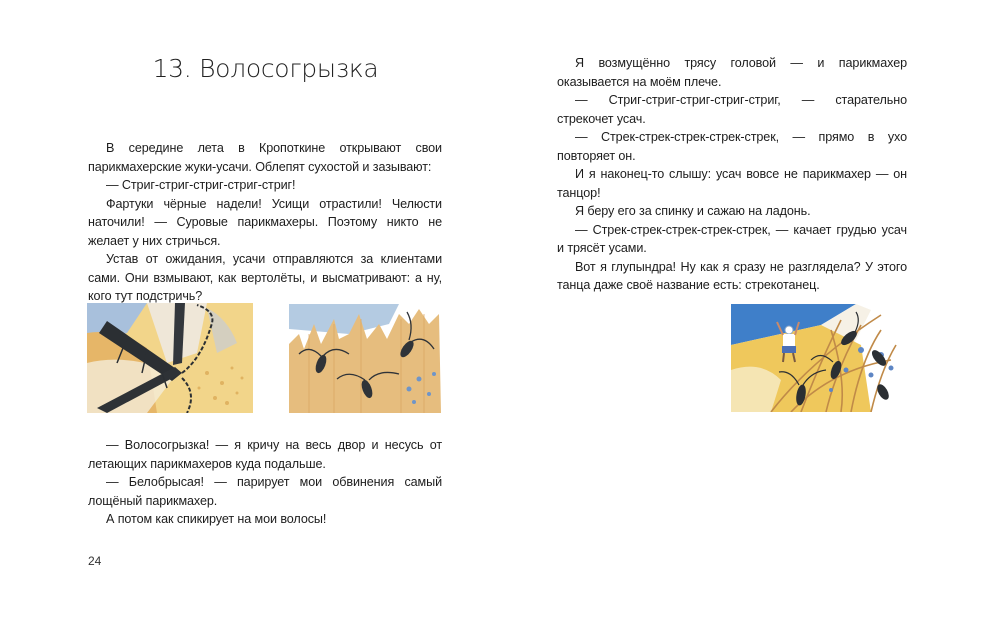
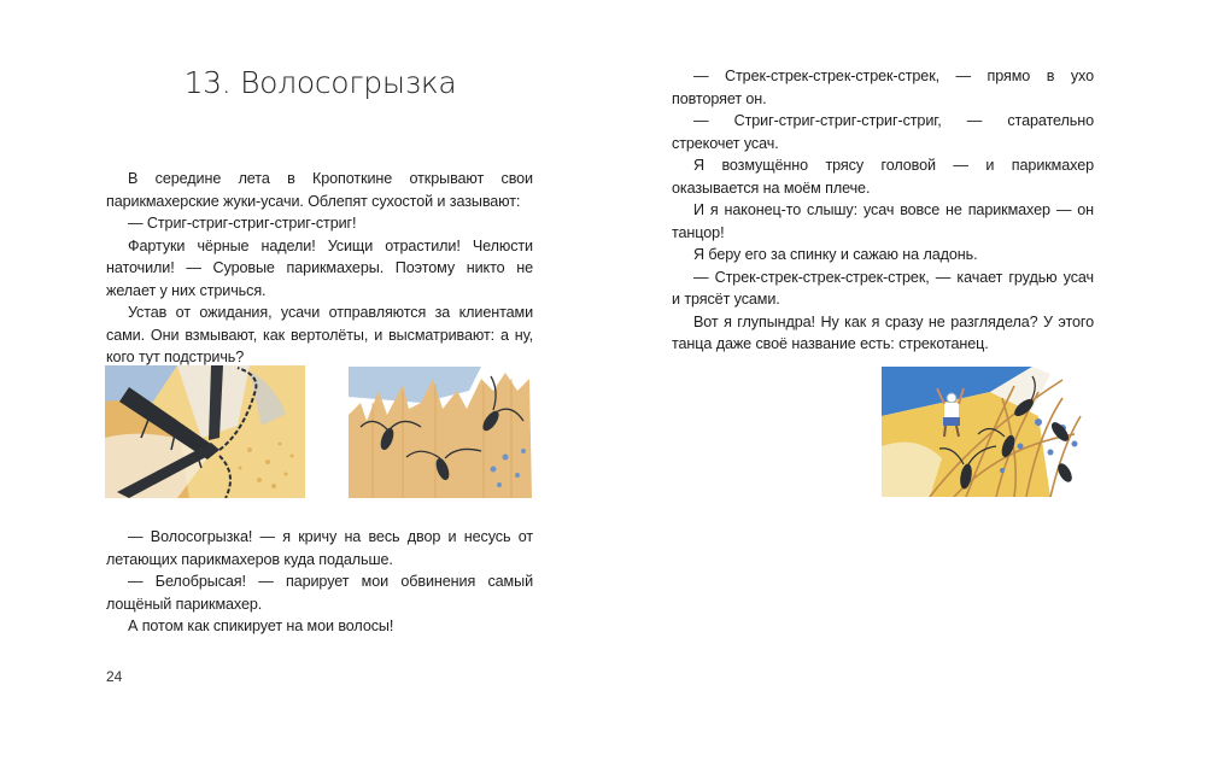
  13. Волосогрызка
  В середине лета в Кропоткине открывают свои парикмахерские жуки-усачи. Облепят сухостой и зазывают:
  — Стриг-стриг-стриг-стриг-стриг!
  Фартуки чёрные надели! Усищи отрастили! Челюсти наточили! — Суровые парикмахеры. Поэтому никто не желает у них стричься.
  Устав от ожидания, усачи отправляются за клиентами сами. Они взмывают, как вертолёты, и высматривают: а ну, кого тут подстричь?
  — Волосогрызка! — я кричу на весь двор и несусь от летающих парикмахеров куда подальше.
  — Белобрысая! — парирует мои обвинения самый лощёный парикмахер.
  А потом как спикирует на мои волосы!
  24
- Я возмущённо трясу головой — и парикмахер оказывается на моём плече.
+ — Стрек-стрек-стрек-стрек-стрек, — прямо в ухо повторяет он.
  — Стриг-стриг-стриг-стриг-стриг, — старательно стрекочет усач.
- — Стрек-стрек-стрек-стрек-стрек, — прямо в ухо повторяет он.
+ Я возмущённо трясу головой — и парикмахер оказывается на моём плече.
  И я наконец-то слышу: усач вовсе не парикмахер — он танцор!
  Я беру его за спинку и сажаю на ладонь.
  — Стрек-стрек-стрек-стрек-стрек, — качает грудью усач и трясёт усами.
  Вот я глупындра! Ну как я сразу не разглядела? У этого танца даже своё название есть: стрекотанец.
